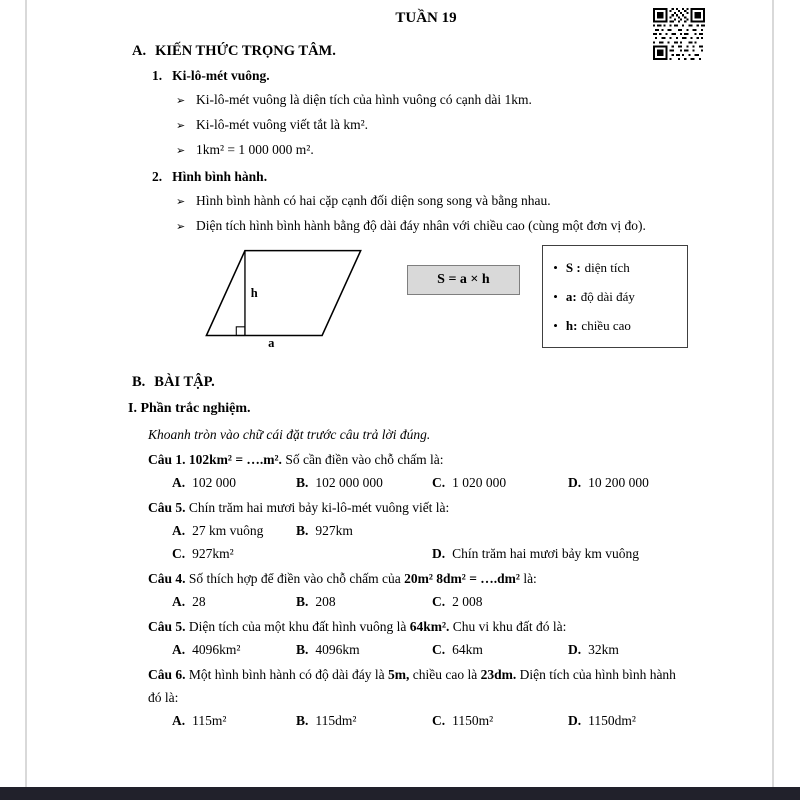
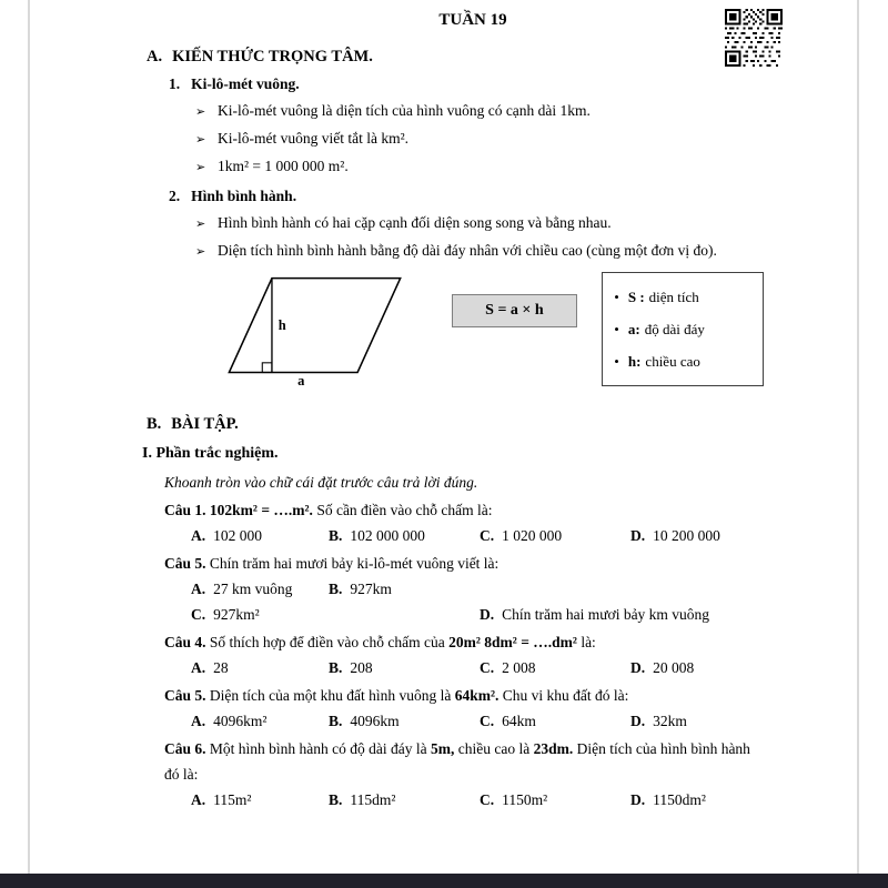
  TUẦN 19
  A. KIẾN THỨC TRỌNG TÂM.
  1. Ki-lô-mét vuông.
  ➢ Ki-lô-mét vuông là diện tích của hình vuông có cạnh dài 1km.
  ➢ Ki-lô-mét vuông viết tắt là km².
  ➢ 1km² = 1 000 000 m².
  2. Hình bình hành.
  ➢ Hình bình hành có hai cặp cạnh đối diện song song và bằng nhau.
  ➢ Diện tích hình bình hành bằng độ dài đáy nhân với chiều cao (cùng một đơn vị đo).
  h
  a
  S = a × h
  • S : diện tích
  • a: độ dài đáy
  • h: chiều cao
  B. BÀI TẬP.
  I. Phần trắc nghiệm.
  Khoanh tròn vào chữ cái đặt trước câu trả lời đúng.
  Câu 1. 102km² = ….m². Số cần điền vào chỗ chấm là:
  A. 102 000
  B. 102 000 000
  C. 1 020 000
  D. 10 200 000
  Câu 5. Chín trăm hai mươi bảy ki-lô-mét vuông viết là:
  A. 27 km vuông
  B. 927km
  C. 927km²
  D. Chín trăm hai mươi bảy km vuông
  Câu 4. Số thích hợp để điền vào chỗ chấm của 20m² 8dm² = ….dm² là:
  A. 28
  B. 208
  C. 2 008
+ D. 20 008
  Câu 5. Diện tích của một khu đất hình vuông là 64km². Chu vi khu đất đó là:
  A. 4096km²
  B. 4096km
  C. 64km
  D. 32km
  Câu 6. Một hình bình hành có độ dài đáy là 5m, chiều cao là 23dm. Diện tích của hình bình hành đó là:
  A. 115m²
  B. 115dm²
  C. 1150m²
  D. 1150dm²
